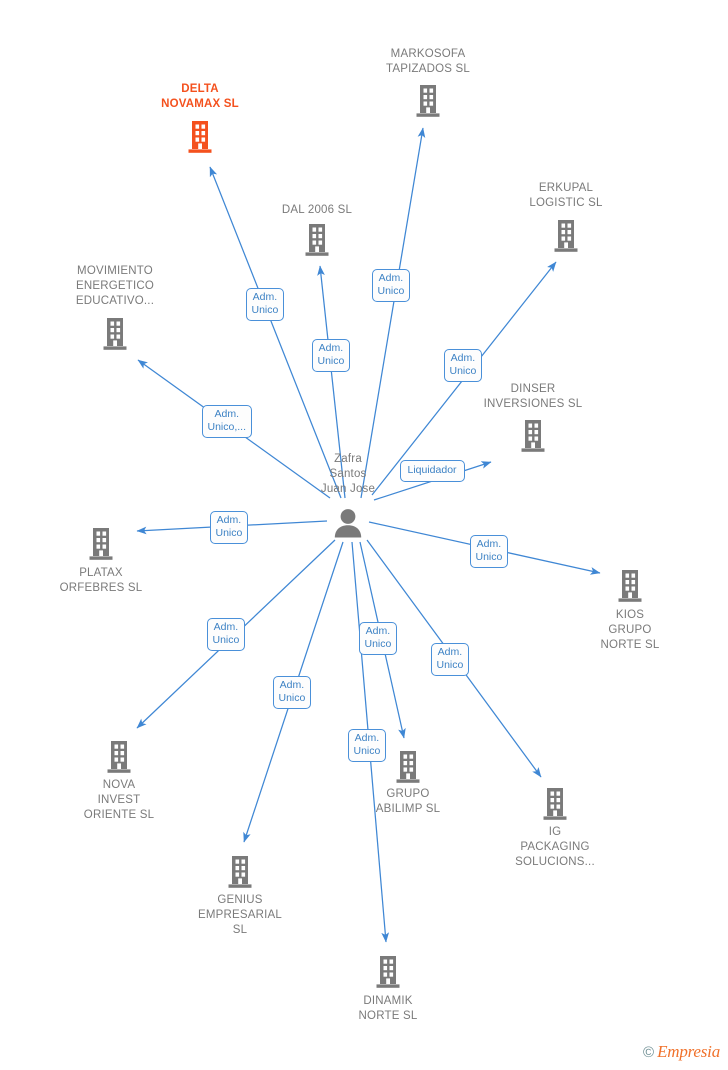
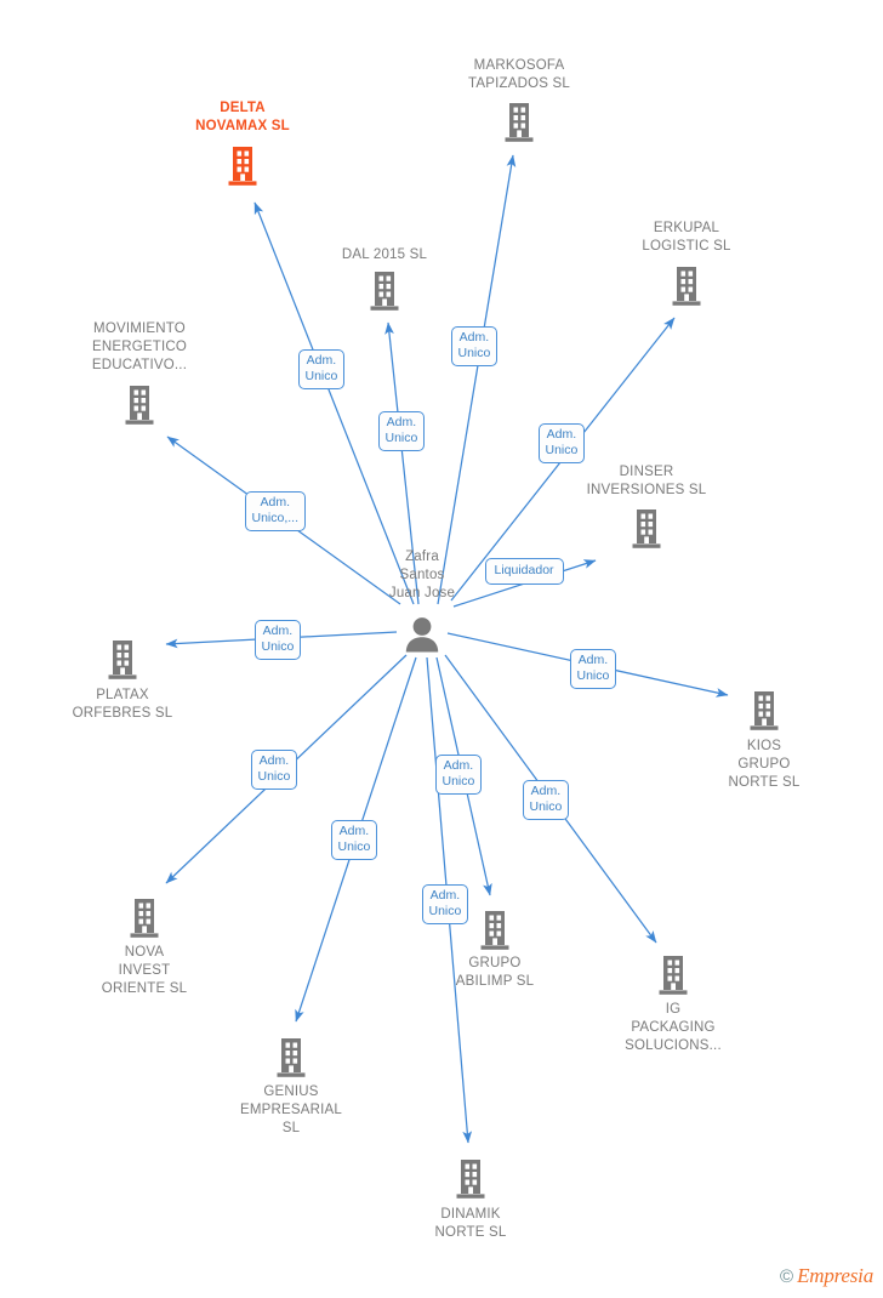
  DELTA
  NOVAMAX SL
  MARKOSOFA
  TAPIZADOS SL
  ERKUPAL
  LOGISTIC SL
- DAL 2006 SL
+ DAL 2015 SL
  MOVIMIENTO
  ENERGETICO
  EDUCATIVO...
  DINSER
  INVERSIONES SL
  PLATAX
  ORFEBRES SL
  KIOS
  GRUPO
  NORTE SL
  NOVA
  INVEST
  ORIENTE SL
  GRUPO
  ABILIMP SL
  IG
  PACKAGING
  SOLUCIONS...
  GENIUS
  EMPRESARIAL
  SL
  DINAMIK
  NORTE SL
  Zafra
  Santos
  Juan Jose
  Adm.
  Unico
  Adm.
  Unico
  Adm.
  Unico
  Adm.
  Unico
  Adm.
  Unico,...
  Liquidador
  Adm.
  Unico
  Adm.
  Unico
  Adm.
  Unico
  Adm.
  Unico
  Adm.
  Unico
  Adm.
  Unico
  Adm.
  Unico
  ©
  Empresia
